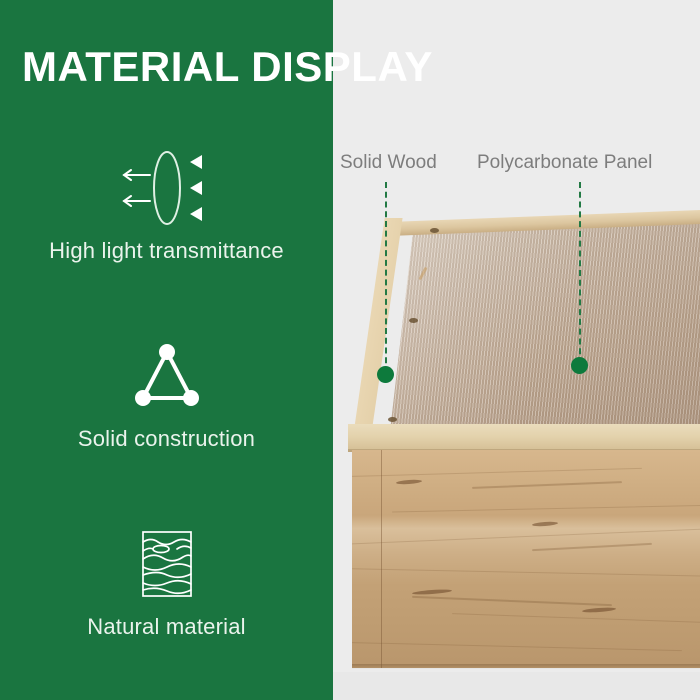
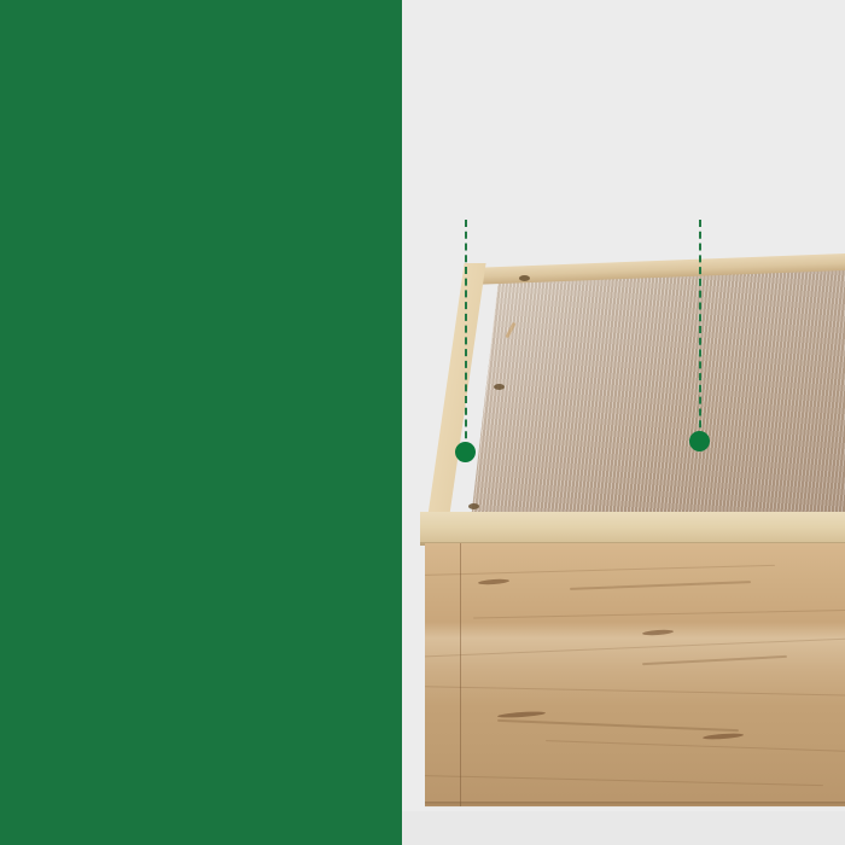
- Solid Wood
- Polycarbonate Panel
- MATERIAL DISPLAY
- High light transmittance
- Solid construction
- Natural material
